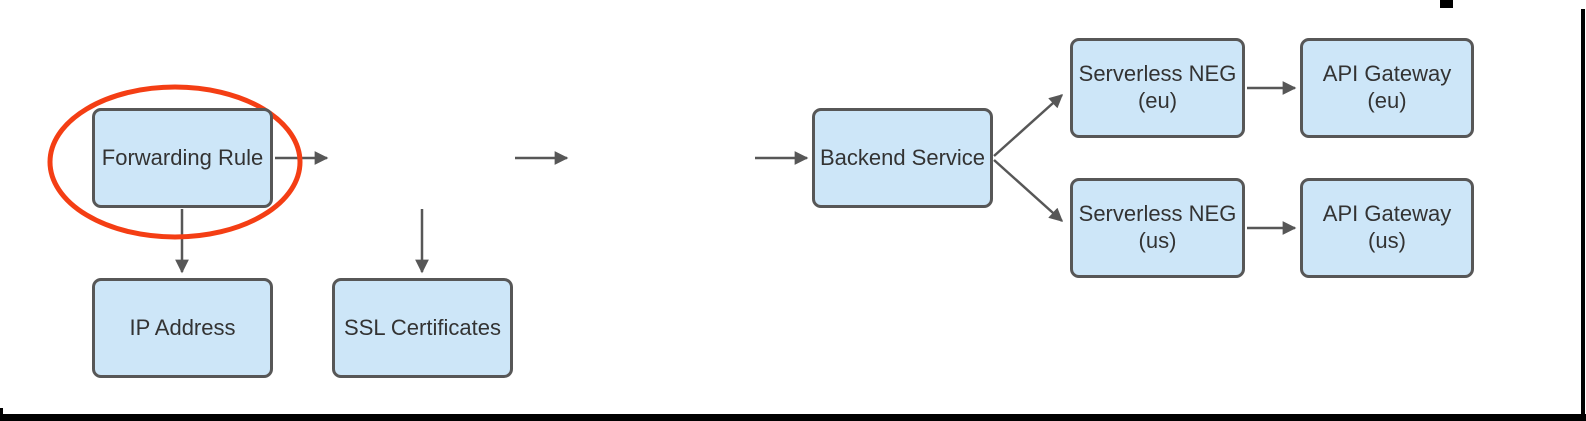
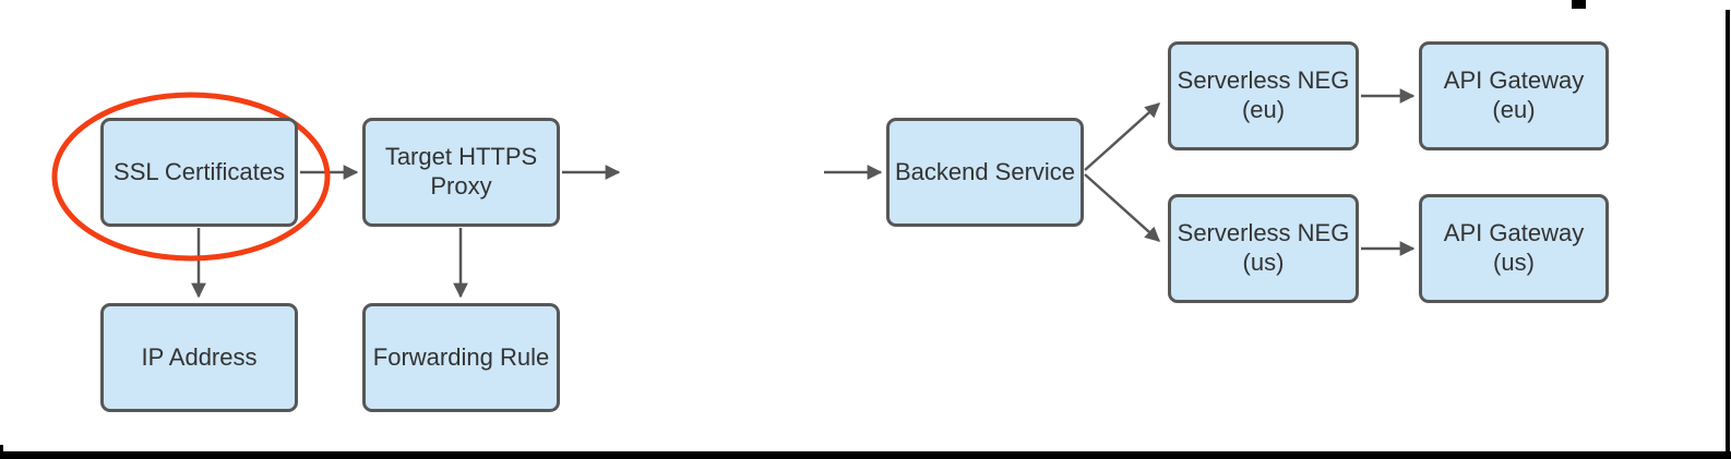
- Forwarding Rule
+ SSL Certificates
+ Target HTTPS
+ Proxy
  Backend Service
  Serverless NEG
  (eu)
  API Gateway
  (eu)
  Serverless NEG
  (us)
  API Gateway
  (us)
  IP Address
- SSL Certificates
+ Forwarding Rule
